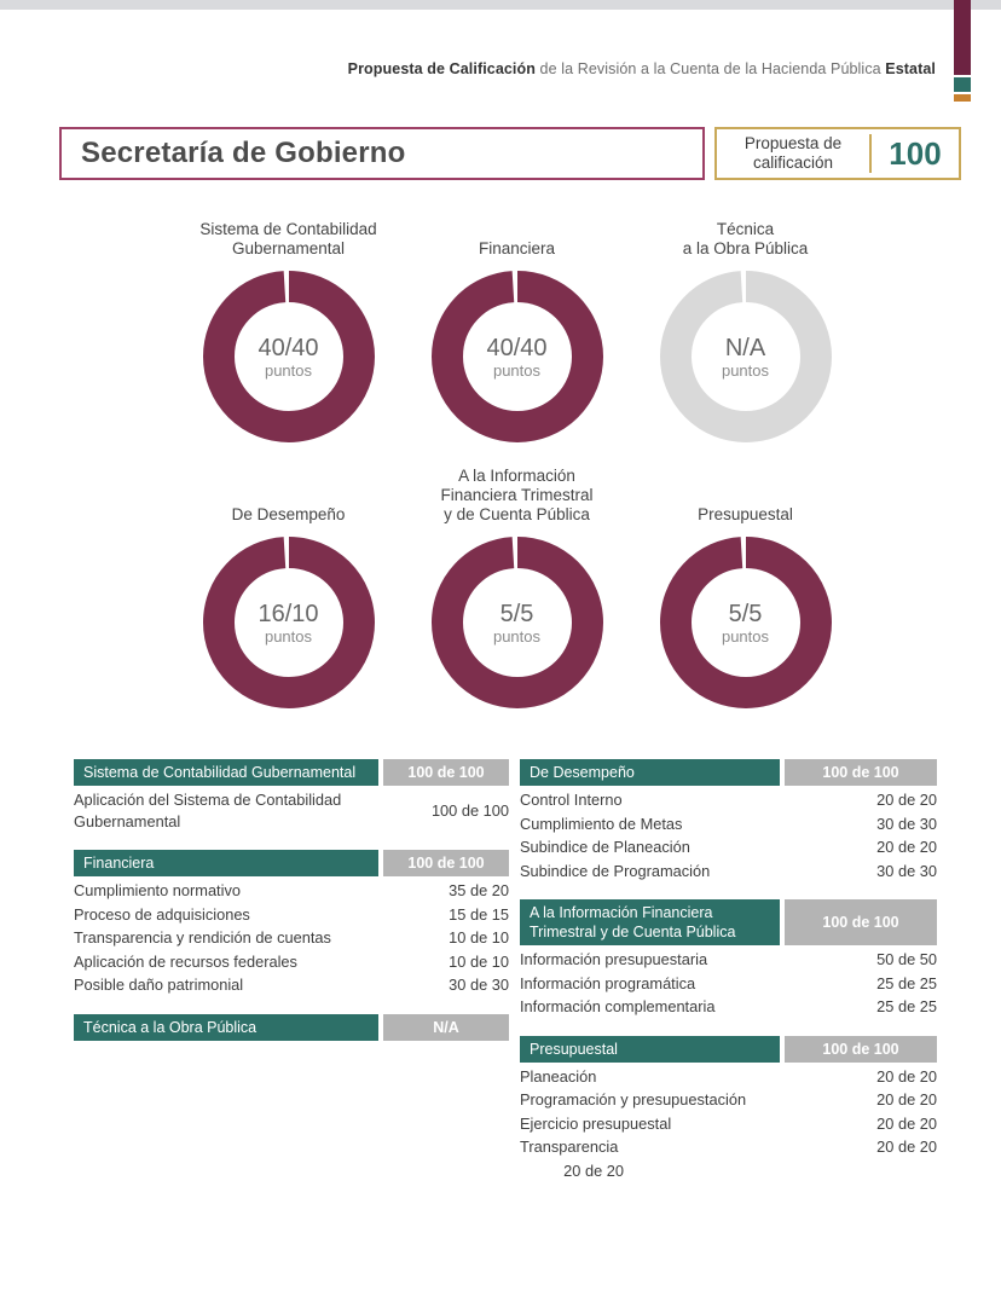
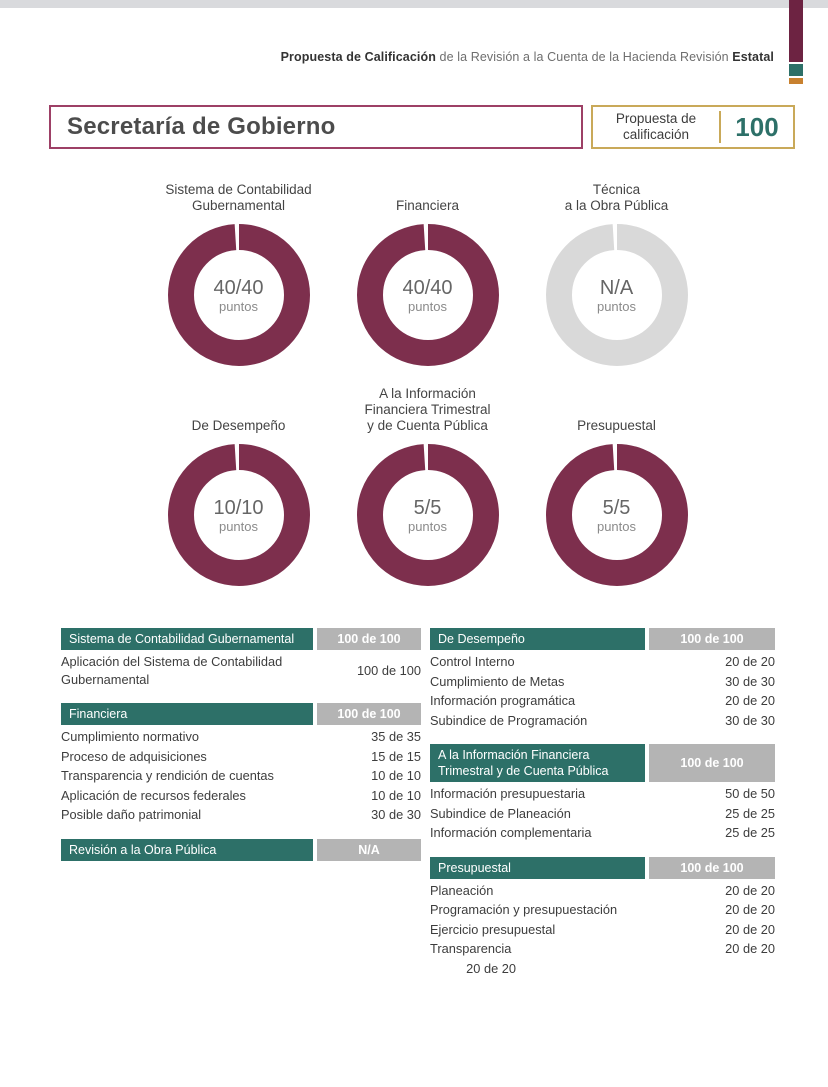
- Propuesta de Calificación de la Revisión a la Cuenta de la Hacienda Pública Estatal
+ Propuesta de Calificación de la Revisión a la Cuenta de la Hacienda Revisión Estatal
  Secretaría de Gobierno
  Propuesta de
  calificación
  100
  Sistema de Contabilidad
  Gubernamental
  40/40
  puntos
  Financiera
  40/40
  puntos
  Técnica
  a la Obra Pública
  N/A
  puntos
  De Desempeño
- 16/10
+ 10/10
  puntos
  A la Información
  Financiera Trimestral
  y de Cuenta Pública
  5/5
  puntos
  Presupuestal
  5/5
  puntos
  Sistema de Contabilidad Gubernamental
  100 de 100
  Aplicación del Sistema de Contabilidad
  Gubernamental
  100 de 100
  Financiera
  100 de 100
  Cumplimiento normativo
- 35 de 20
+ 35 de 35
  Proceso de adquisiciones
  15 de 15
  Transparencia y rendición de cuentas
  10 de 10
  Aplicación de recursos federales
  10 de 10
  Posible daño patrimonial
  30 de 30
- Técnica a la Obra Pública
+ Revisión a la Obra Pública
  N/A
  De Desempeño
  100 de 100
  Control Interno
  20 de 20
  Cumplimiento de Metas
  30 de 30
- Subindice de Planeación
+ Información programática
  20 de 20
  Subindice de Programación
  30 de 30
  A la Información Financiera
  Trimestral y de Cuenta Pública
  100 de 100
  Información presupuestaria
  50 de 50
- Información programática
+ Subindice de Planeación
  25 de 25
  Información complementaria
  25 de 25
  Presupuestal
  100 de 100
  Planeación
  20 de 20
  Programación y presupuestación
  20 de 20
  Ejercicio presupuestal
  20 de 20
  Transparencia
  20 de 20
  20 de 20
